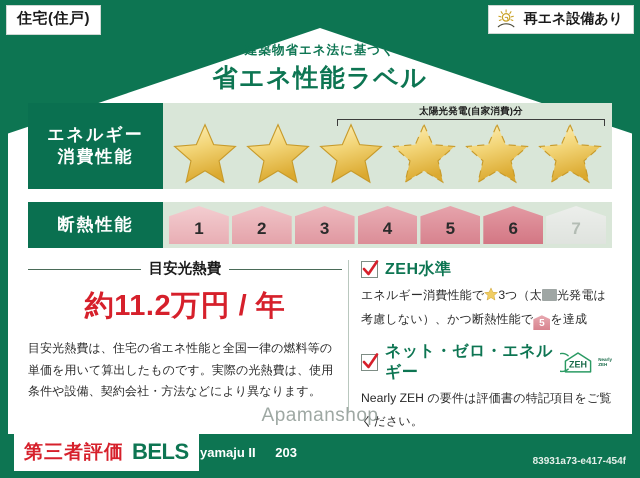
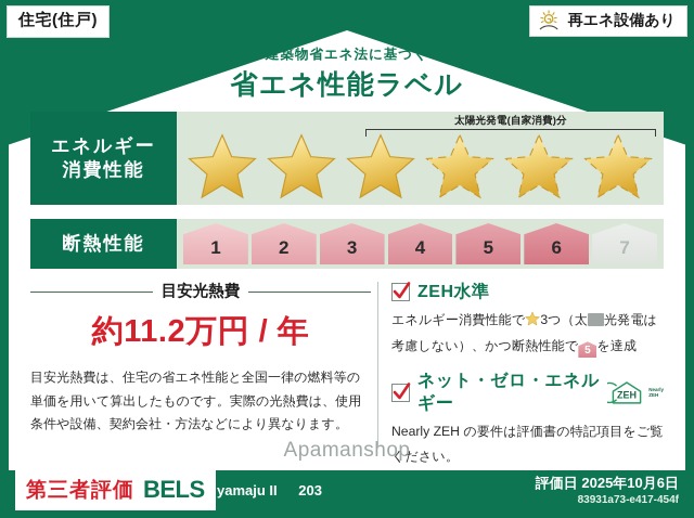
  住宅(住戸)
  再エネ設備あり
  建築物省エネ法に基づく
  省エネ性能ラベル
  エネルギー
  消費性能
  太陽光発電(自家消費)分
  断熱性能
  1
  2
  3
  4
  5
  6
  7
  目安光熱費
  約11.2万円 / 年
  目安光熱費は、住宅の省エネ性能と全国一律の燃料等の単価を用いて算出したものです。実際の光熱費は、使用条件や設備、契約会社・方法などにより異なります。
  ZEH水準
  エネルギー消費性能で 3つ（太 光発電は考慮しない）、かつ断熱性能で 5 を達成
  ネット・ゼロ・エネルギー
  ZEH
  Nearly ZEH の要件は評価書の特記項目をご覧ください。
  Apamanshop
  第三者評価
  BELS
  yamaju II 203
+ 評価日 2025年10月6日
  83931a73-e417-454f
